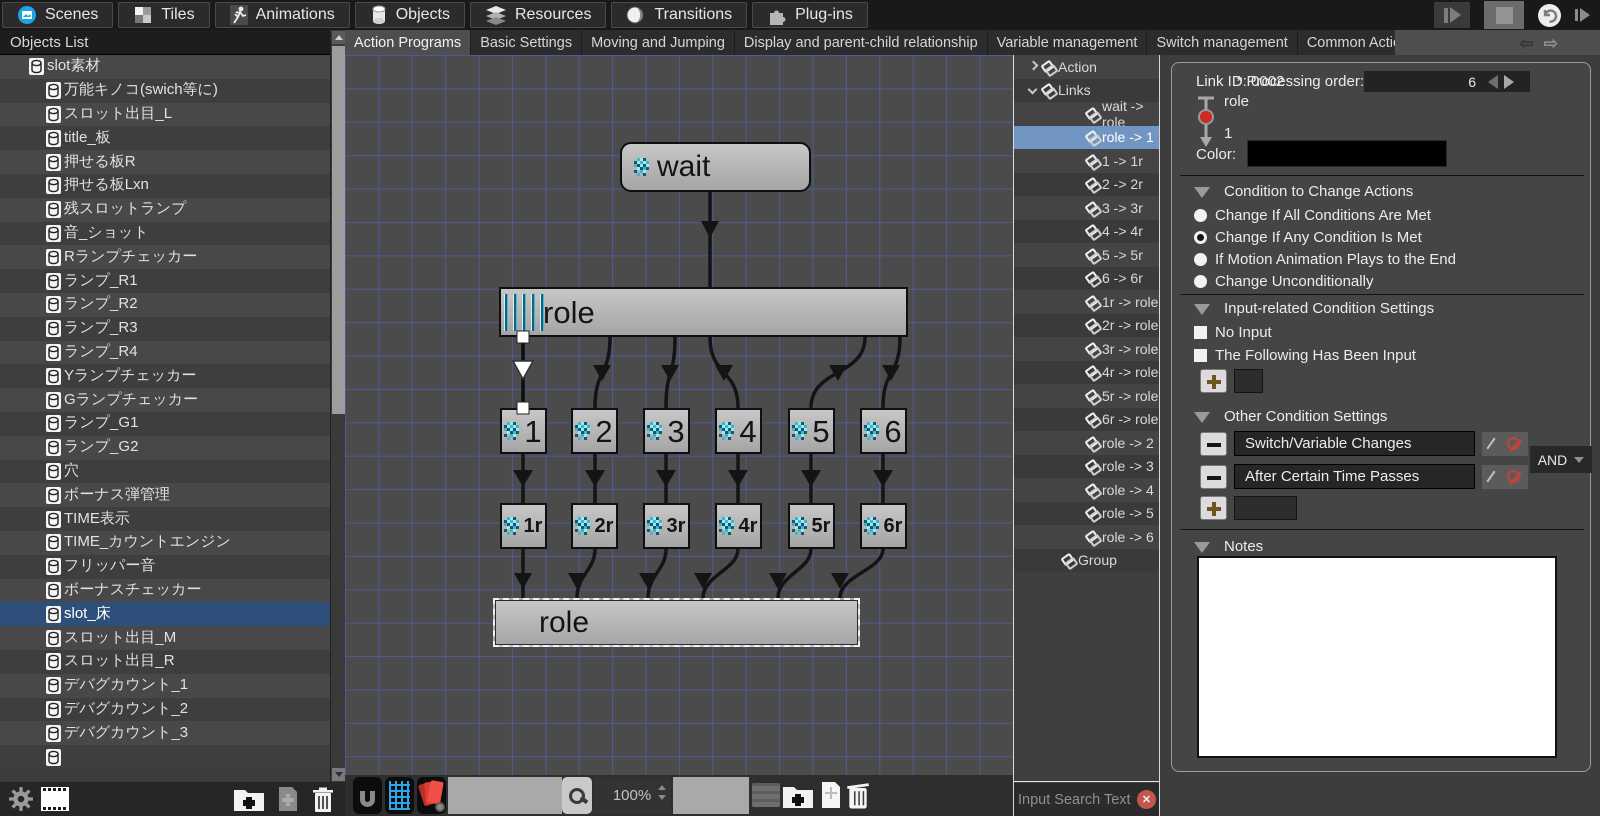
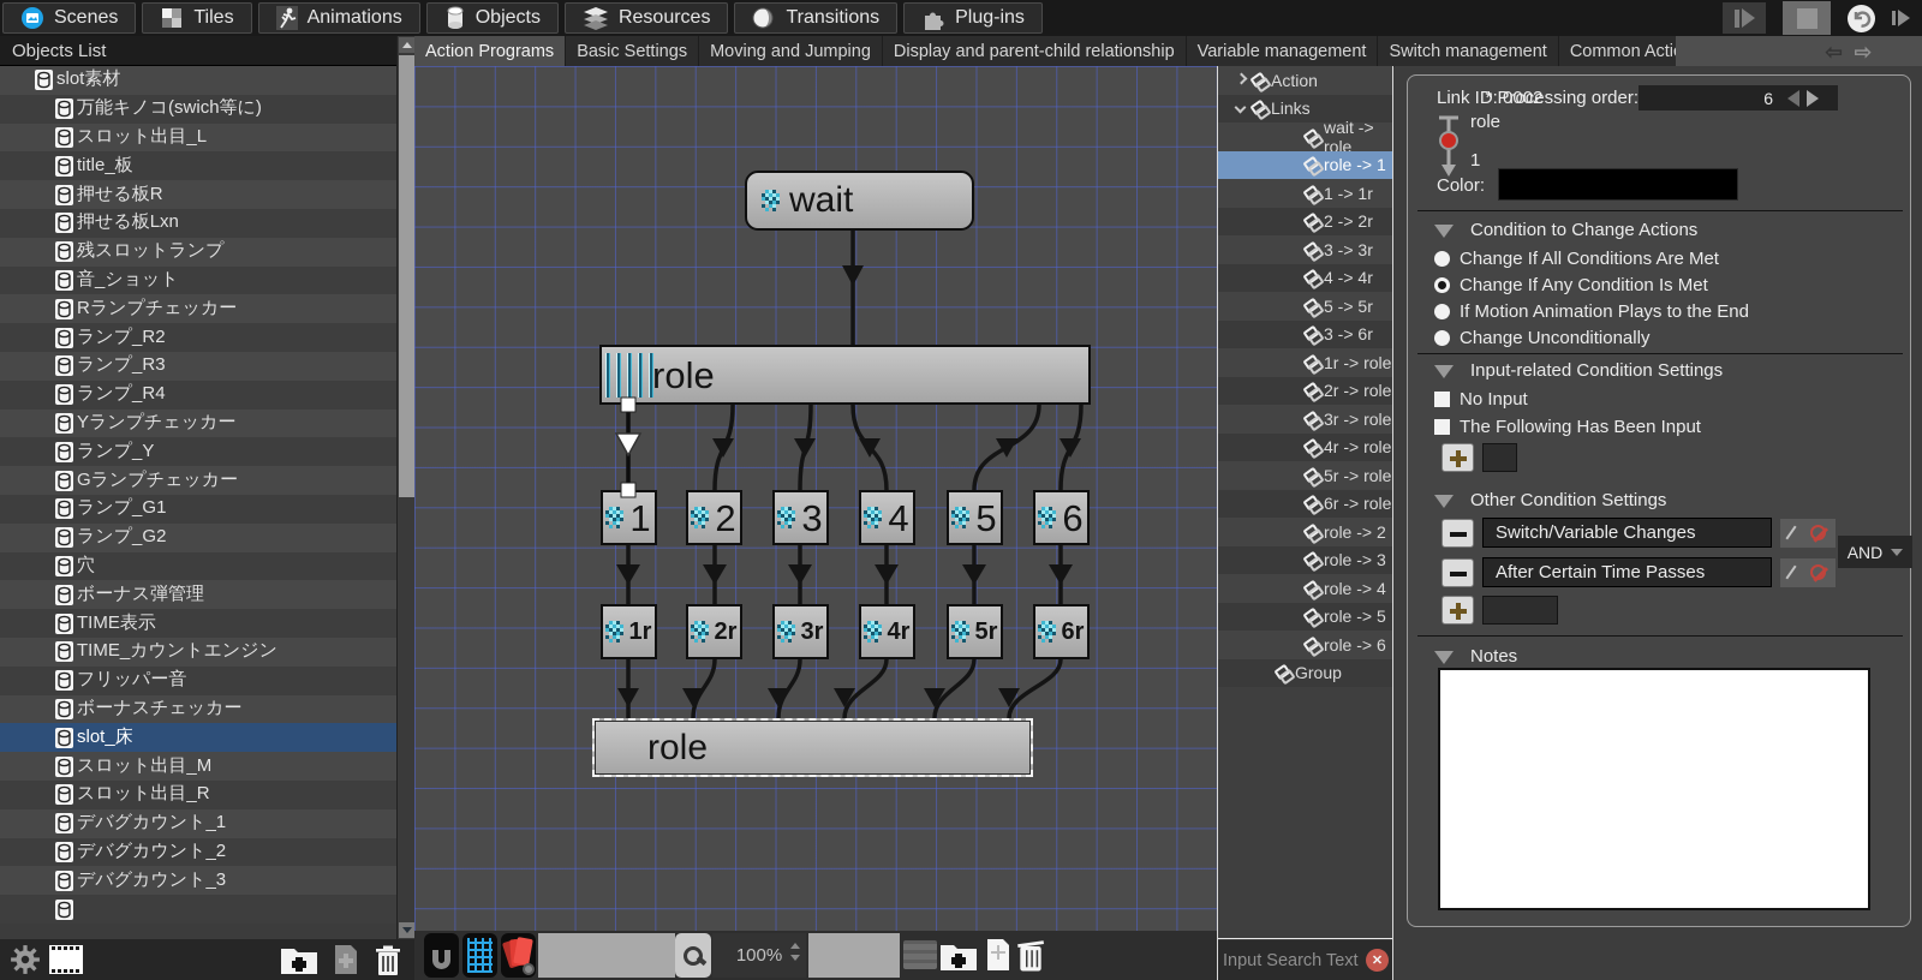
  Scenes
  Tiles
  Animations
  Objects
  Resources
  Transitions
  Plug-ins
  Action Programs
  Basic Settings
  Moving and Jumping
  Display and parent-child relationship
  Variable management
  Switch management
  Common Acti
  ⇦
  ⇨
  Objects List
  slot素材
  万能キノコ(swich等に)
  スロット出目_L
  title_板
  押せる板R
  押せる板Lxn
  残スロットランプ
  音_ショット
  Rランプチェッカー
- ランプ_R1
  ランプ_R2
  ランプ_R3
  ランプ_R4
  Yランプチェッカー
+ ランプ_Y
  Gランプチェッカー
  ランプ_G1
  ランプ_G2
  穴
  ボーナス弾管理
  TIME表示
  TIME_カウントエンジン
  フリッパー音
  ボーナスチェッカー
  slot_床
  スロット出目_M
  スロット出目_R
  デバグカウント_1
  デバグカウント_2
  デバグカウント_3
  wait
  role
  1
  2
  3
  4
  5
  6
  1r
  2r
  3r
  4r
  5r
  6r
  role
  100%
  Action
  Links
  wait -> role
  role -> 1
  1 -> 1r
  2 -> 2r
  3 -> 3r
  4 -> 4r
  5 -> 5r
- 6 -> 6r
+ 3 -> 6r
  1r -> role
  2r -> role
  3r -> role
  4r -> role
  5r -> role
  6r -> role
  role -> 2
  role -> 3
  role -> 4
  role -> 5
  role -> 6
  Group
  Input Search Text
  ✕
  Link ID: 0002
  * Processing order:
  6
  role
  1
  Color:
  Condition to Change Actions
  Change If All Conditions Are Met
  Change If Any Condition Is Met
  If Motion Animation Plays to the End
  Change Unconditionally
  Input-related Condition Settings
  No Input
  The Following Has Been Input
  Other Condition Settings
  Switch/Variable Changes
  After Certain Time Passes
  AND
  Notes
